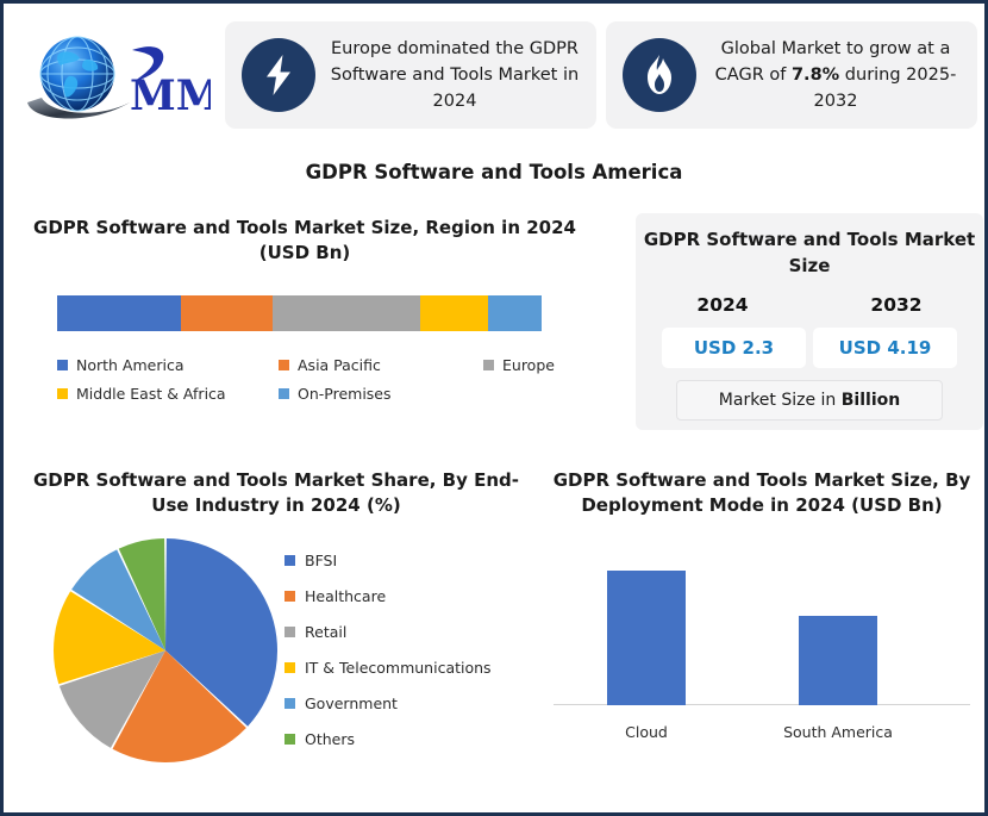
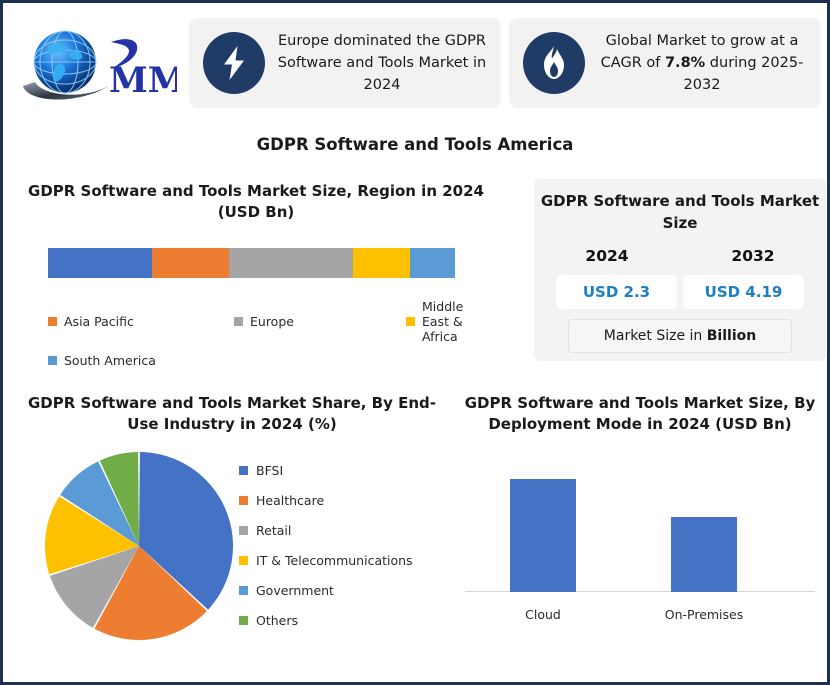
  Europe dominated the GDPR Software and Tools Market in 2024
  Global Market to grow at a CAGR of 7.8% during 2025-2032
  GDPR Software and Tools America
  GDPR Software and Tools Market Size, Region in 2024 (USD Bn)
- North America
  Asia Pacific
  Europe
  Middle East & Africa
- On-Premises
+ South America
  GDPR Software and Tools Market Size
  2024
  2032
  USD 2.3
  USD 4.19
  Market Size in Billion
  GDPR Software and Tools Market Share, By End-Use Industry in 2024 (%)
  BFSI
  Healthcare
  Retail
  IT & Telecommunications
  Government
  Others
  GDPR Software and Tools Market Size, By Deployment Mode in 2024 (USD Bn)
  Cloud
- South America
+ On-Premises
